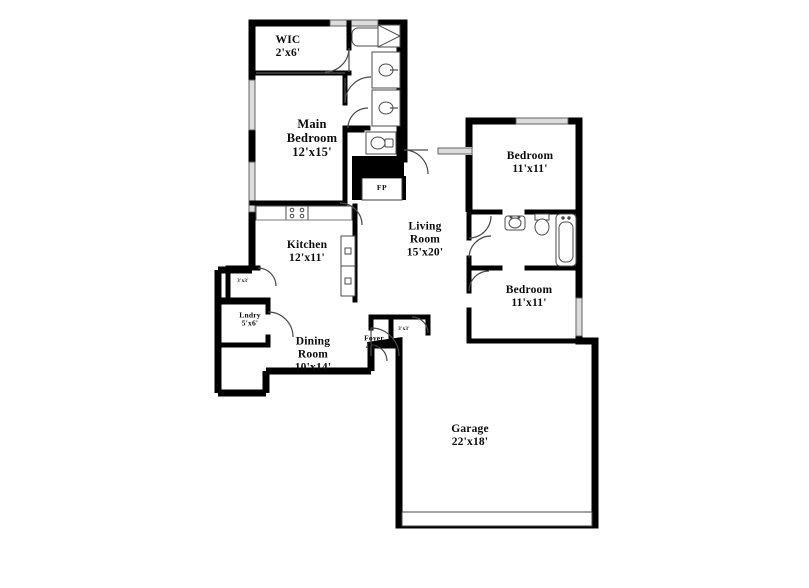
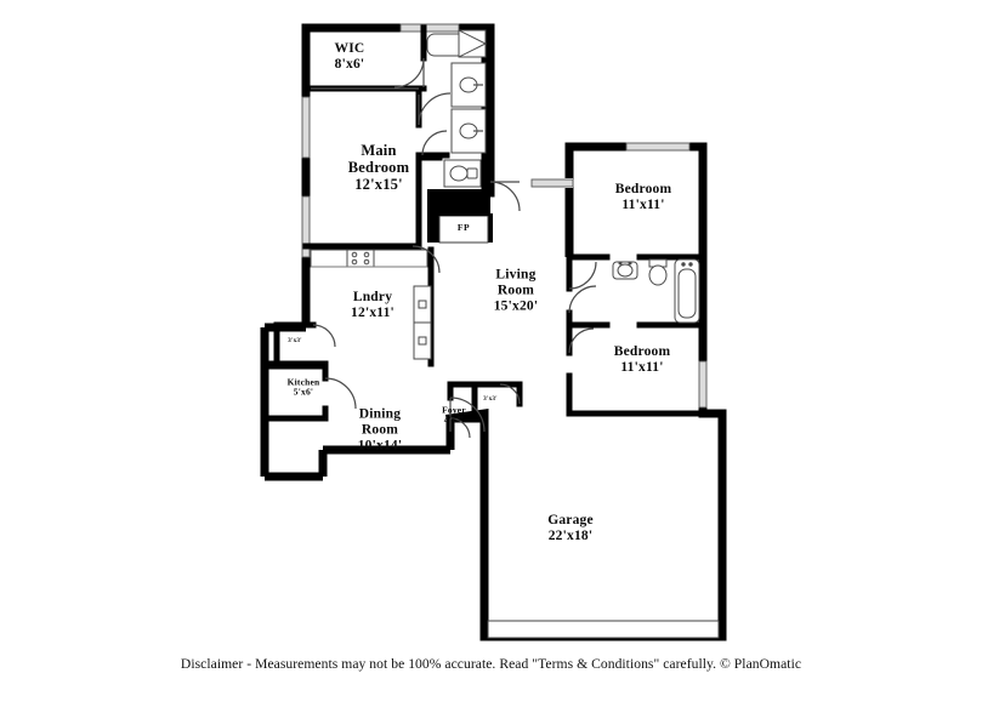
  WIC
- 2'x6'
+ 8'x6'
  Main
  Bedroom
  12'x15'
  Bedroom
  11'x11'
  Living
  Room
  15'x20'
- Kitchen
+ Lndry
  12'x11'
  Bedroom
  11'x11'
- Lndry
+ Kitchen
  5'x6'
  Dining
  Room
  10'x14'
  Foyer
  4'x7'
  Garage
  22'x18'
  FP
+ Disclaimer - Measurements may not be 100% accurate. Read "Terms & Conditions" carefully. © PlanOmatic
